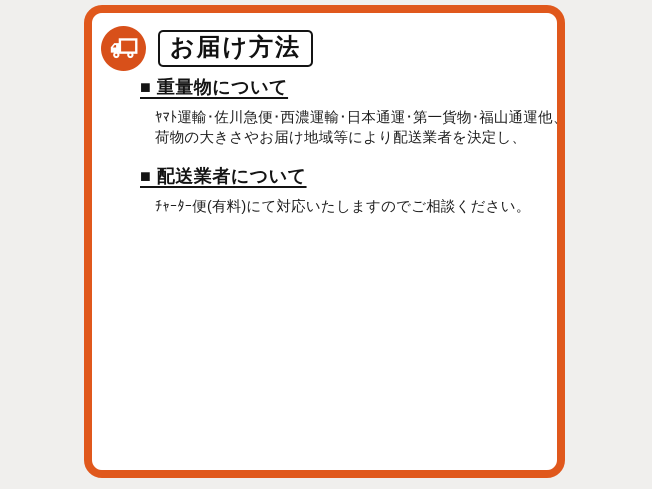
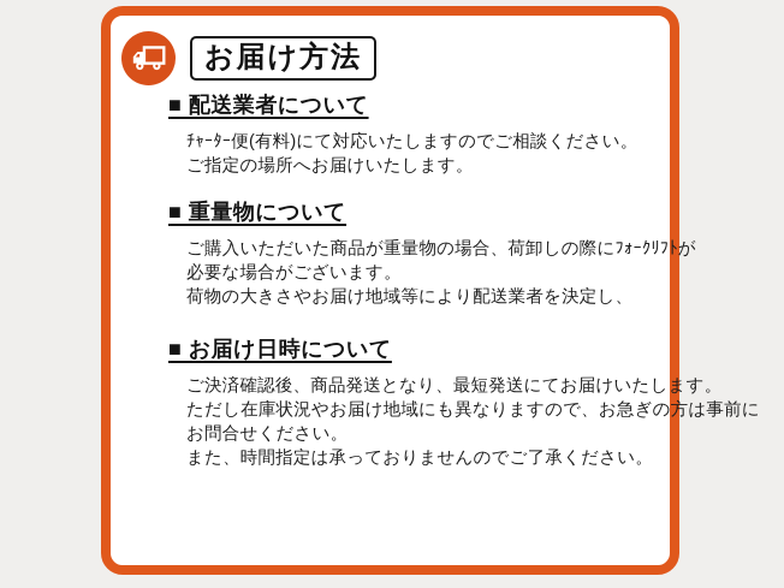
  お届け方法
- ■ 重量物について
+ ■ 配送業者について
- ﾔﾏﾄ運輸･佐川急便･西濃運輸･日本通運･第一貨物･福山通運他、
- 荷物の大きさやお届け地域等により配送業者を決定し、
+ ﾁｬｰﾀｰ便(有料)にて対応いたしますのでご相談ください。
+ ご指定の場所へお届けいたします。
- ■ 配送業者について
+ ■ 重量物について
+ ご購入いただいた商品が重量物の場合、荷卸しの際にﾌｫｰｸﾘﾌﾄが
+ 必要な場合がございます。
- ﾁｬｰﾀｰ便(有料)にて対応いたしますのでご相談ください。
+ 荷物の大きさやお届け地域等により配送業者を決定し、
+ ■ お届け日時について
+ ご決済確認後、商品発送となり、最短発送にてお届けいたします。
+ ただし在庫状況やお届け地域にも異なりますので、お急ぎの方は事前に
+ お問合せください。
+ また、時間指定は承っておりませんのでご了承ください。
